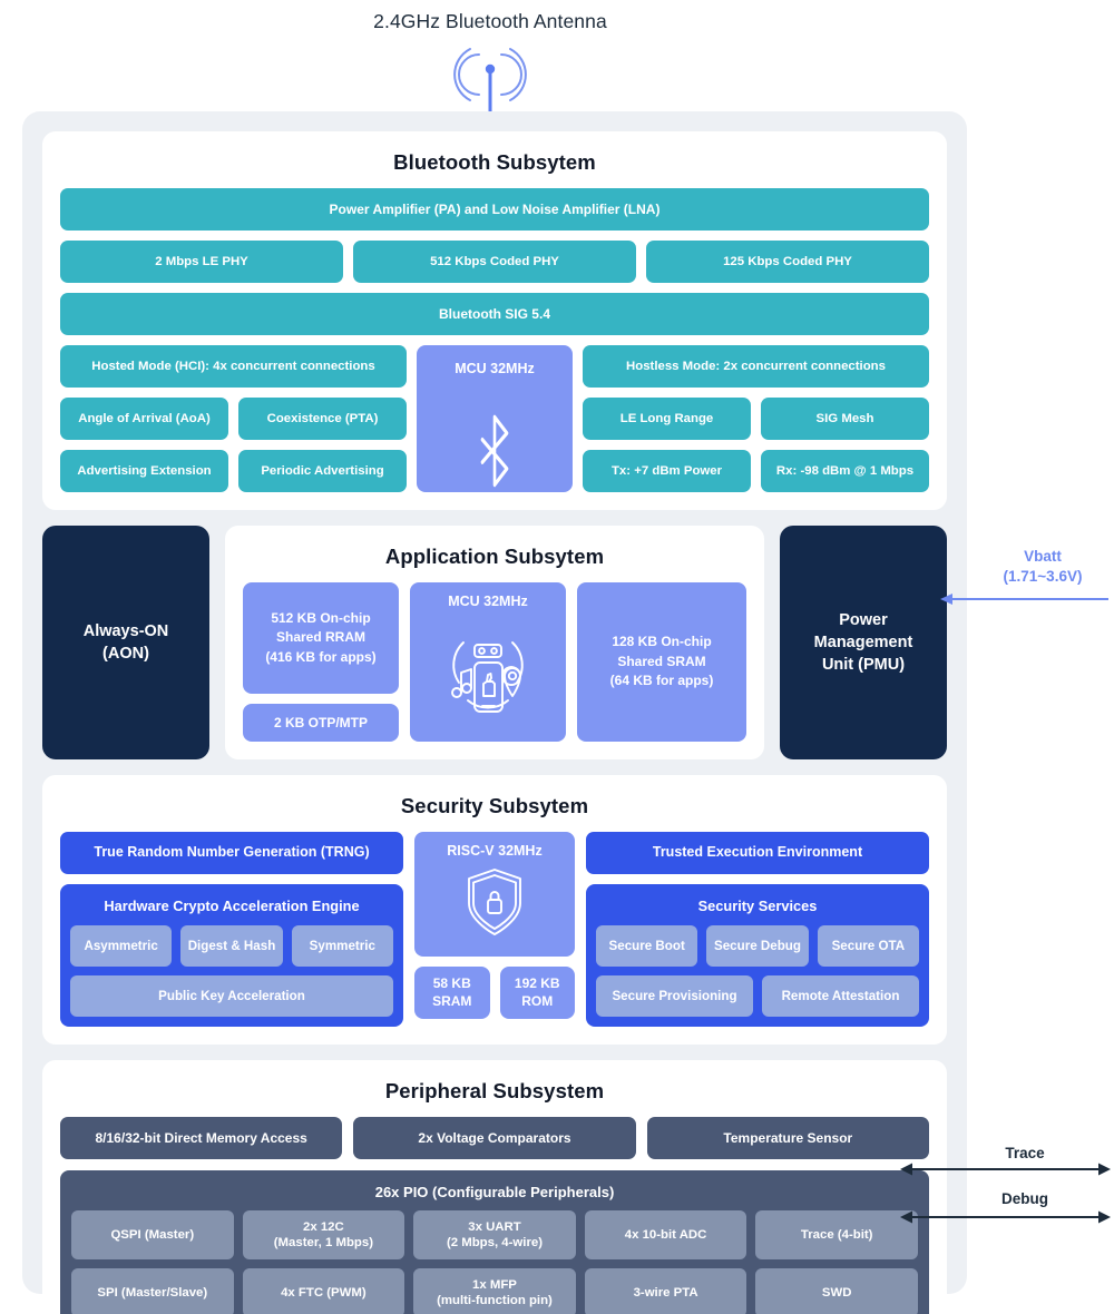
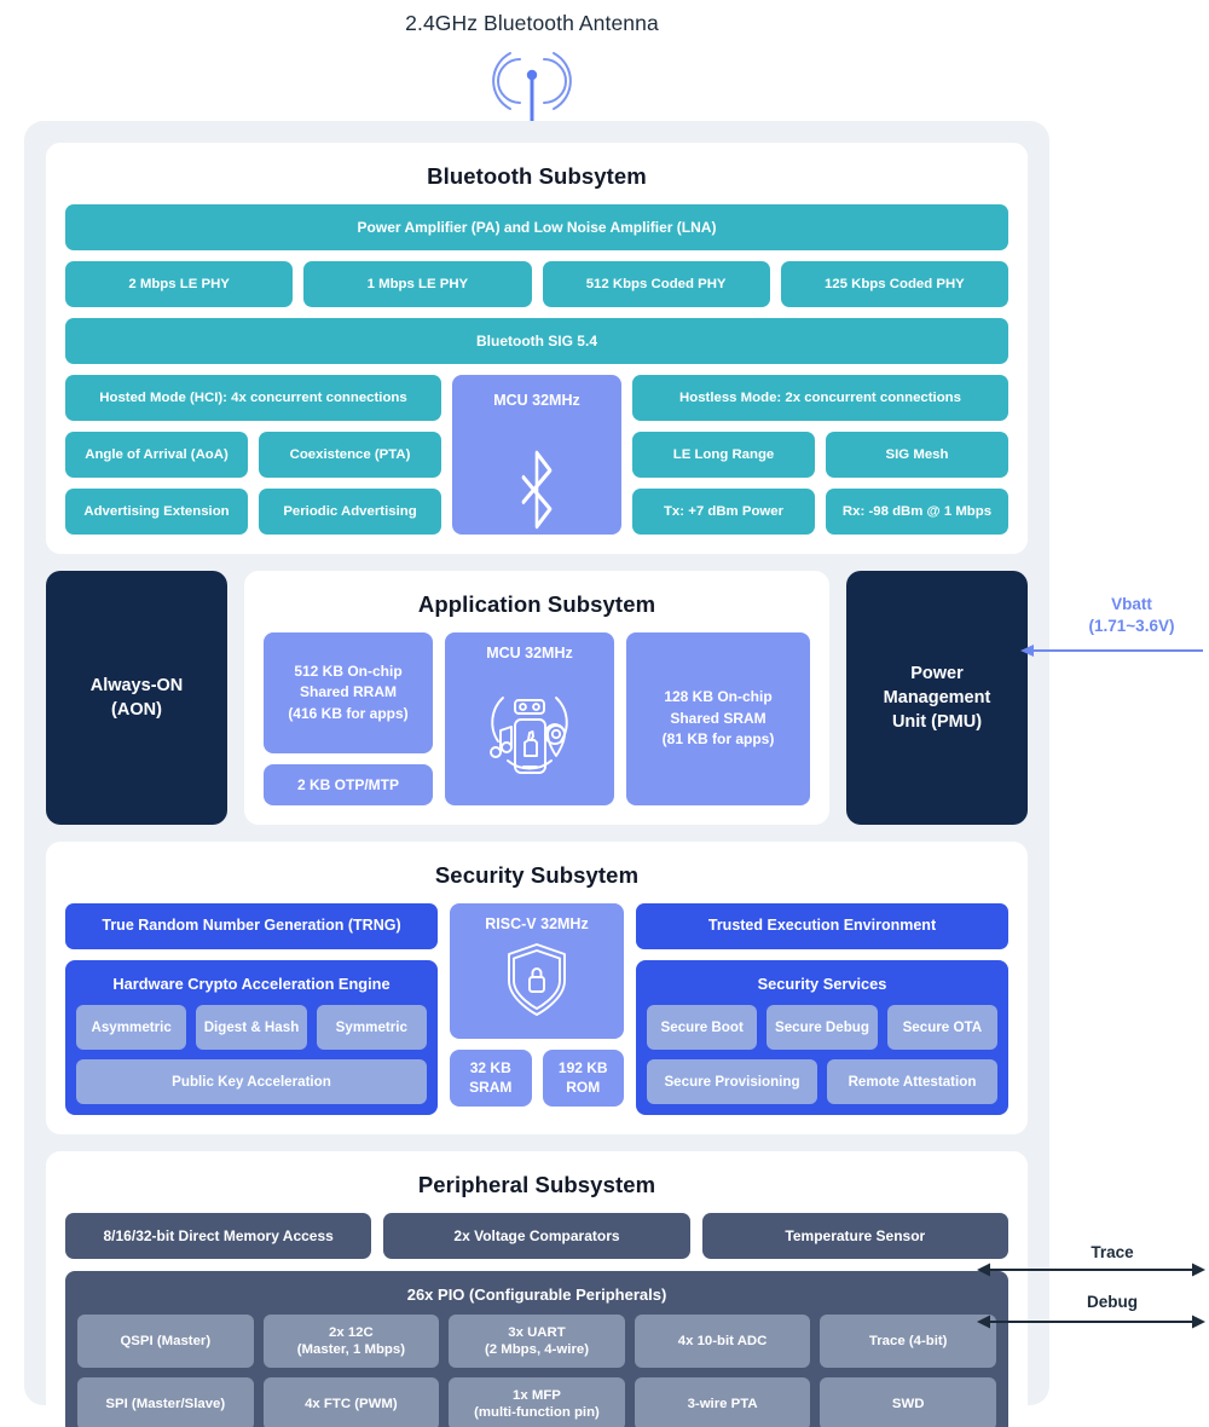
  2.4GHz Bluetooth Antenna
  Bluetooth Subsytem
  Power Amplifier (PA) and Low Noise Amplifier (LNA)
  2 Mbps LE PHY
+ 1 Mbps LE PHY
  512 Kbps Coded PHY
  125 Kbps Coded PHY
  Bluetooth SIG 5.4
  Hosted Mode (HCI): 4x concurrent connections
  Angle of Arrival (AoA)
  Coexistence (PTA)
  Advertising Extension
  Periodic Advertising
  MCU 32MHz
  Hostless Mode: 2x concurrent connections
  LE Long Range
  SIG Mesh
  Tx: +7 dBm Power
  Rx: -98 dBm @ 1 Mbps
  Always-ON
  (AON)
  Application Subsytem
  512 KB On-chip
  Shared RRAM
  (416 KB for apps)
  2 KB OTP/MTP
  MCU 32MHz
  128 KB On-chip
  Shared SRAM
- (64 KB for apps)
+ (81 KB for apps)
  Power
  Management
  Unit (PMU)
  Security Subsytem
  True Random Number Generation (TRNG)
  Hardware Crypto Acceleration Engine
  Asymmetric
  Digest & Hash
  Symmetric
  Public Key Acceleration
  RISC-V 32MHz
- 58 KB
+ 32 KB
  SRAM
  192 KB
  ROM
  Trusted Execution Environment
  Security Services
  Secure Boot
  Secure Debug
  Secure OTA
  Secure Provisioning
  Remote Attestation
  Peripheral Subsystem
  8/16/32-bit Direct Memory Access
  2x Voltage Comparators
  Temperature Sensor
  26x PIO (Configurable Peripherals)
  QSPI (Master)
  2x 12C
  (Master, 1 Mbps)
  3x UART
  (2 Mbps, 4-wire)
  4x 10-bit ADC
  Trace (4-bit)
  SPI (Master/Slave)
  4x FTC (PWM)
  1x MFP
  (multi-function pin)
  3-wire PTA
  SWD
  Vbatt
  (1.71~3.6V)
  Trace
  Debug
